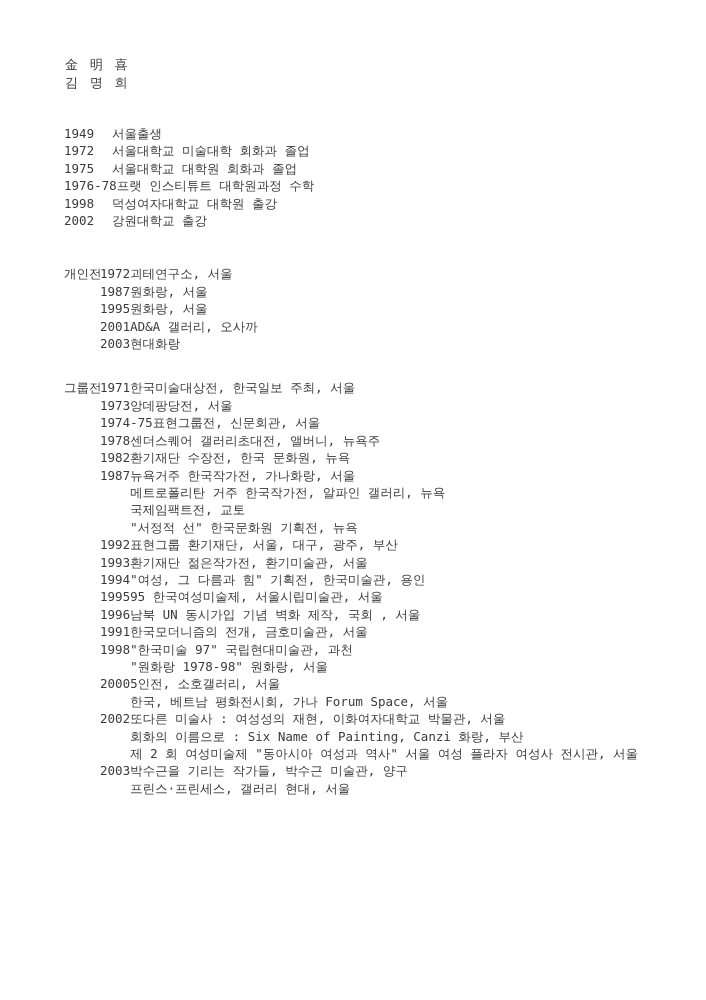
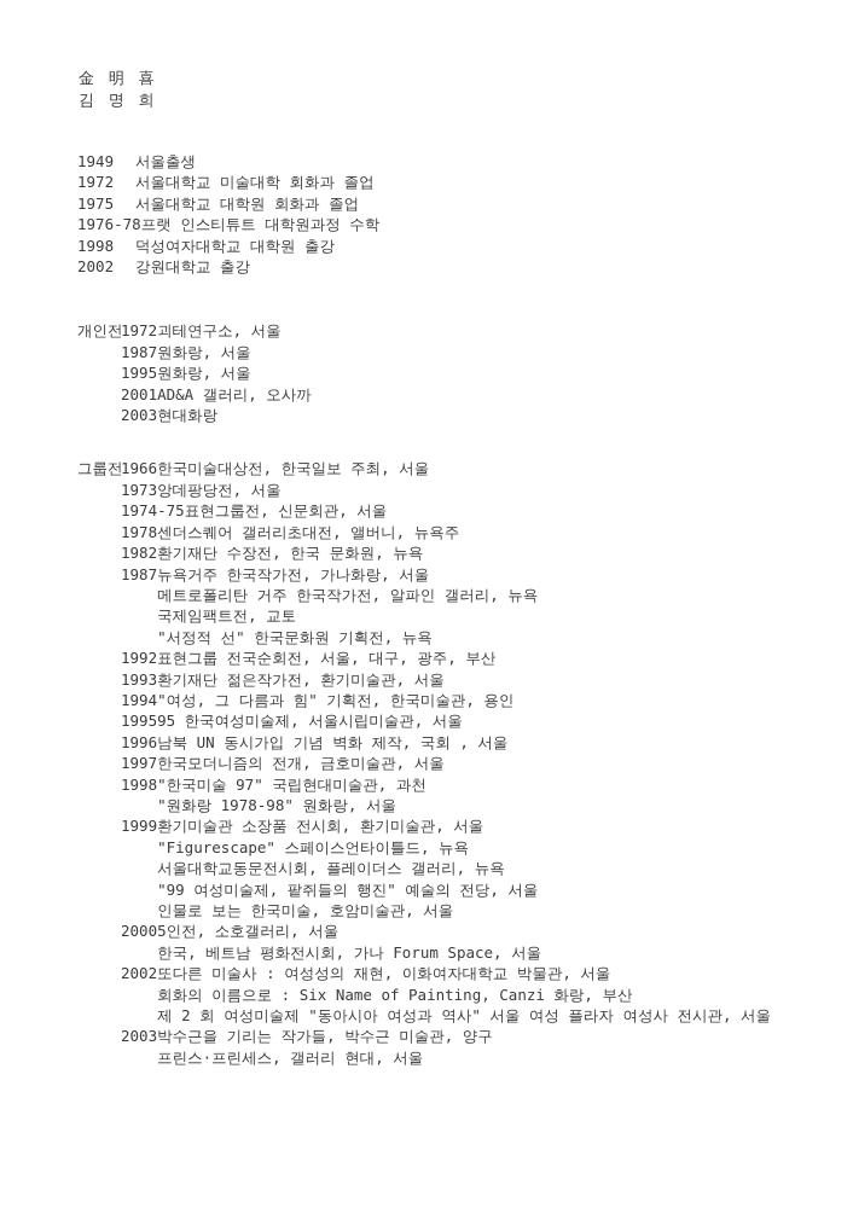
  金 明 喜
  김 명 희
  1949
  서울출생
  1972
  서울대학교 미술대학 회화과 졸업
  1975
  서울대학교 대학원 회화과 졸업
  1976-78
  프랫 인스티튜트 대학원과정 수학
  1998
  덕성여자대학교 대학원 출강
  2002
  강원대학교 출강
  개인전
  1972
  괴테연구소, 서울
  1987
  원화랑, 서울
  1995
  원화랑, 서울
  2001
  AD&A 갤러리, 오사까
  2003
  현대화랑
  그룹전
- 1971
+ 1966
  한국미술대상전, 한국일보 주최, 서울
  1973
  앙데팡당전, 서울
  1974-75
  표현그룹전, 신문회관, 서울
  1978
  센더스퀘어 갤러리초대전, 앨버니, 뉴욕주
  1982
  환기재단 수장전, 한국 문화원, 뉴욕
  1987
  뉴욕거주 한국작가전, 가나화랑, 서울
  메트로폴리탄 거주 한국작가전, 알파인 갤러리, 뉴욕
  국제임팩트전, 교토
  "서정적 선" 한국문화원 기획전, 뉴욕
  1992
- 표현그룹 환기재단, 서울, 대구, 광주, 부산
+ 표현그룹 전국순회전, 서울, 대구, 광주, 부산
  1993
  환기재단 젊은작가전, 환기미술관, 서울
  1994
  "여성, 그 다름과 힘" 기획전, 한국미술관, 용인
  1995
  95 한국여성미술제, 서울시립미술관, 서울
  1996
  남북 UN 동시가입 기념 벽화 제작, 국회 , 서울
- 1991
+ 1997
  한국모더니즘의 전개, 금호미술관, 서울
  1998
  "한국미술 97" 국립현대미술관, 과천
  "원화랑 1978-98" 원화랑, 서울
+ 1999
+ 환기미술관 소장품 전시회, 환기미술관, 서울
+ "Figurescape" 스페이스언타이틀드, 뉴욕
+ 서울대학교동문전시회, 플레이더스 갤러리, 뉴욕
+ "99 여성미술제, 팥쥐들의 행진" 예술의 전당, 서울
+ 인물로 보는 한국미술, 호암미술관, 서울
  2000
  5인전, 소호갤러리, 서울
  한국, 베트남 평화전시회, 가나 Forum Space, 서울
  2002
  또다른 미술사 : 여성성의 재현, 이화여자대학교 박물관, 서울
  회화의 이름으로 : Six Name of Painting, Canzi 화랑, 부산
  제 2 회 여성미술제 "동아시아 여성과 역사" 서울 여성 플라자 여성사 전시관, 서울
  2003
  박수근을 기리는 작가들, 박수근 미술관, 양구
  프린스·프린세스, 갤러리 현대, 서울
